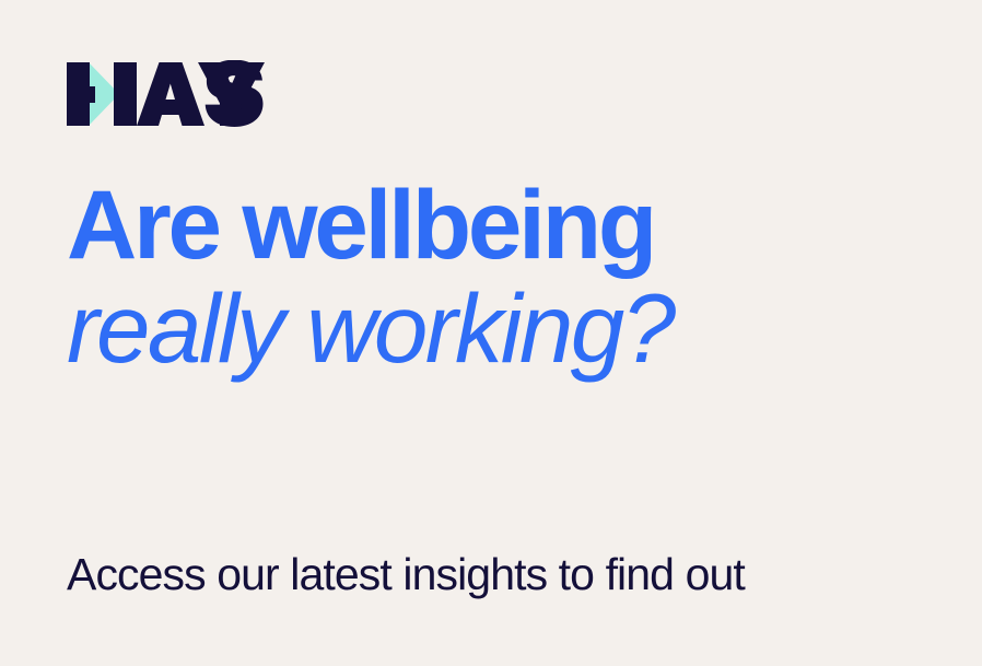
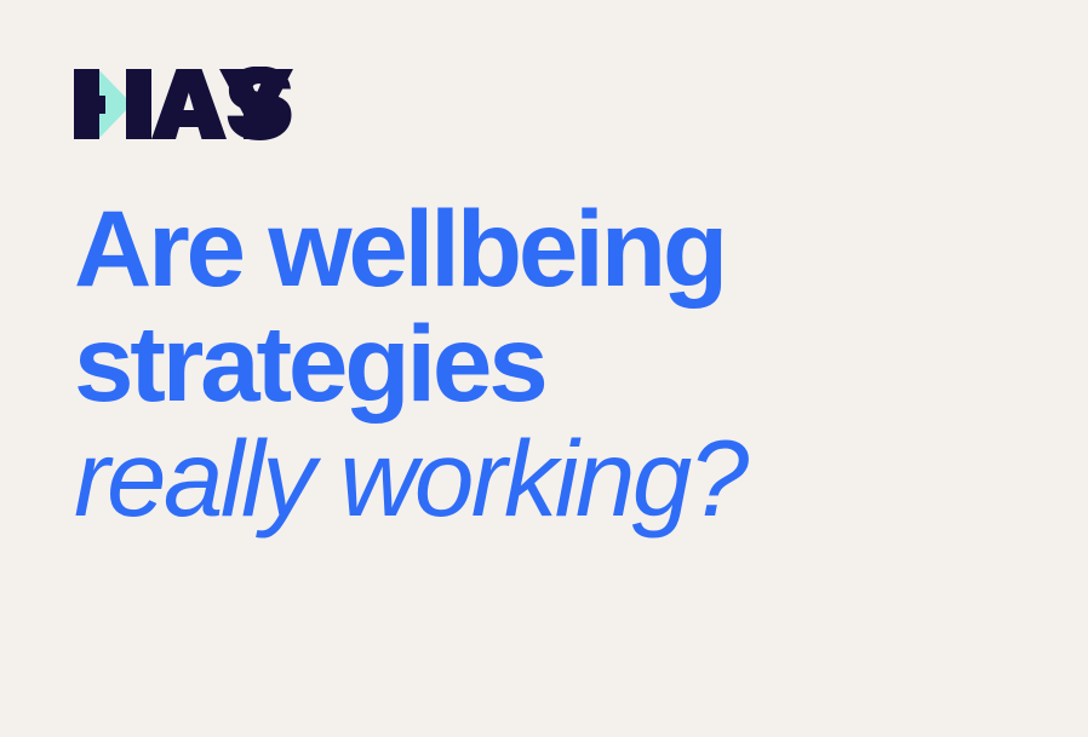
  Are wellbeing
+ strategies
  really working?
- Access our latest insights to find out
